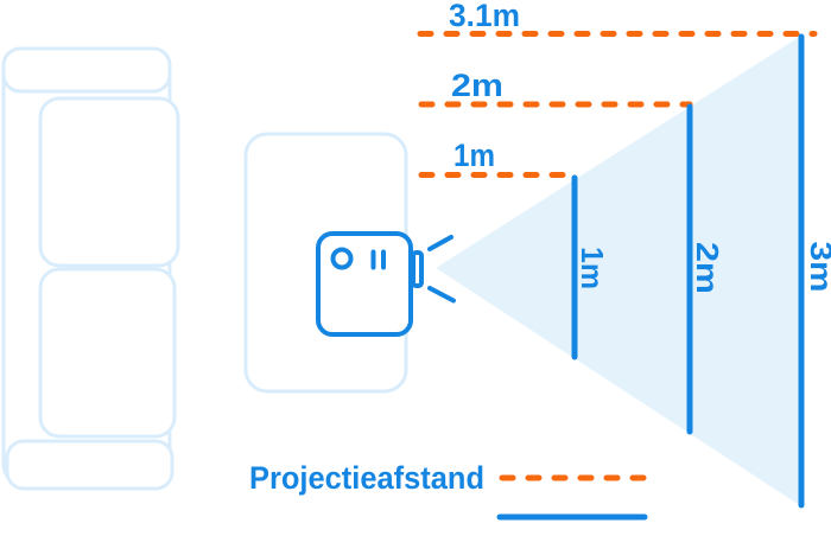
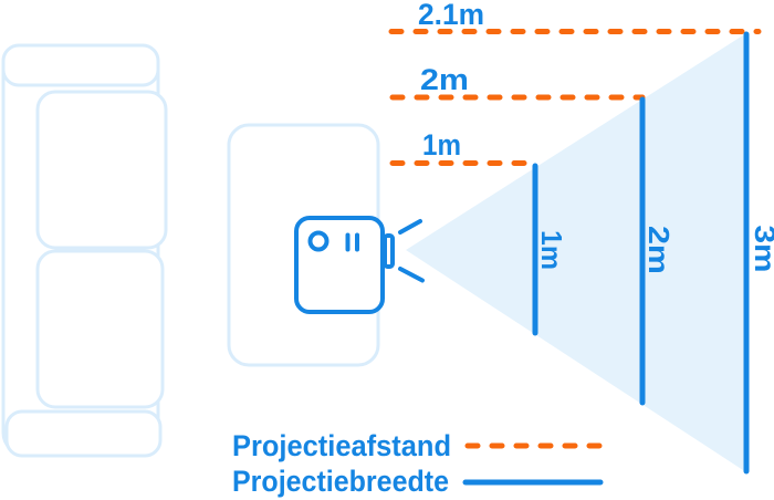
  1m
  2m
- 3.1m
+ 2.1m
  Projectieafstand
+ Projectiebreedte
